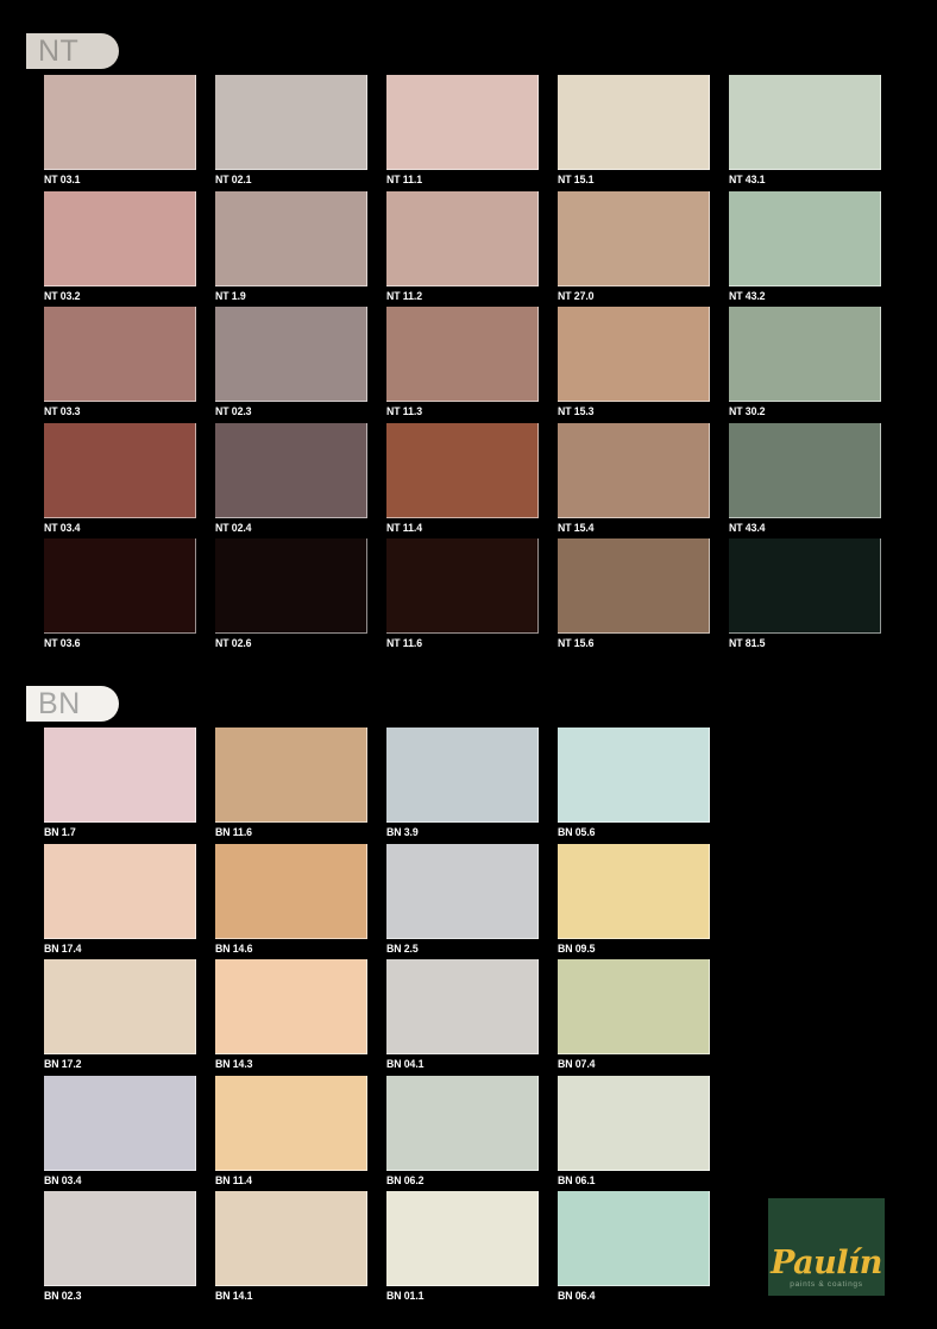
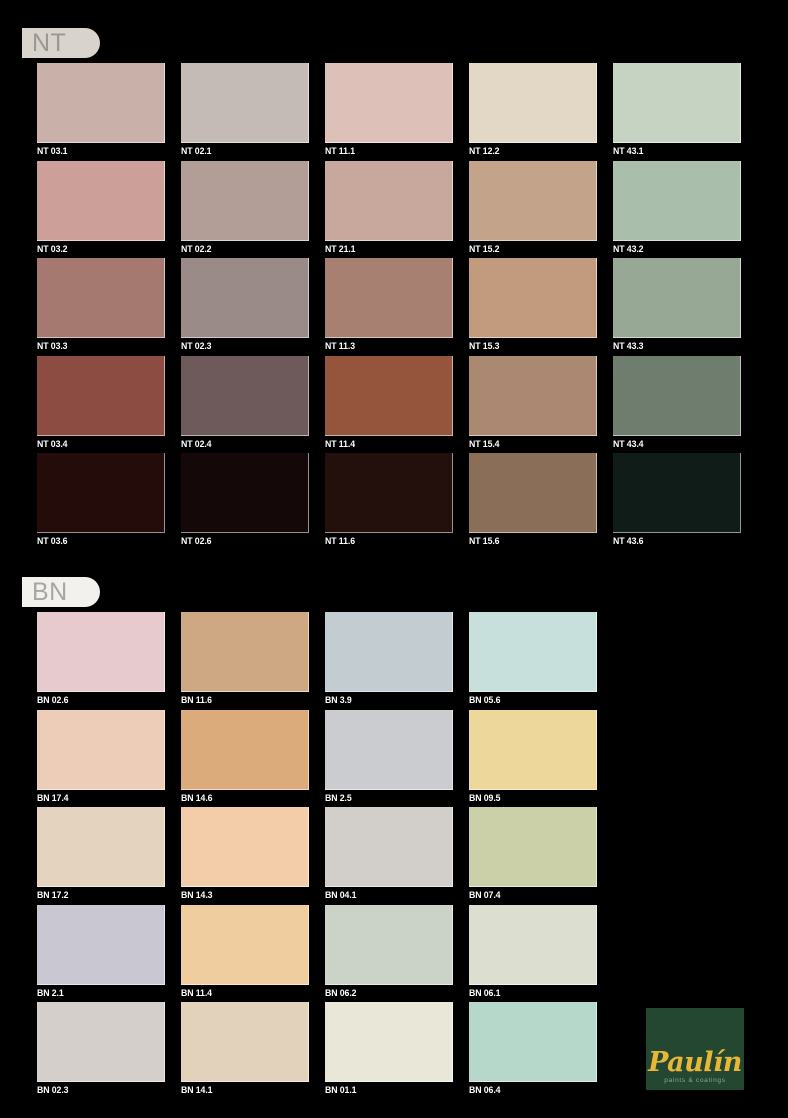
  NT
  NT 03.1
  NT 02.1
  NT 11.1
- NT 15.1
+ NT 12.2
  NT 43.1
  NT 03.2
- NT 1.9
+ NT 02.2
- NT 11.2
+ NT 21.1
- NT 27.0
+ NT 15.2
  NT 43.2
  NT 03.3
  NT 02.3
  NT 11.3
  NT 15.3
- NT 30.2
+ NT 43.3
  NT 03.4
  NT 02.4
  NT 11.4
  NT 15.4
  NT 43.4
  NT 03.6
  NT 02.6
  NT 11.6
  NT 15.6
- NT 81.5
+ NT 43.6
  BN
- BN 1.7
+ BN 02.6
  BN 11.6
  BN 3.9
  BN 05.6
  BN 17.4
  BN 14.6
  BN 2.5
  BN 09.5
  BN 17.2
  BN 14.3
  BN 04.1
  BN 07.4
- BN 03.4
+ BN 2.1
  BN 11.4
  BN 06.2
  BN 06.1
  BN 02.3
  BN 14.1
  BN 01.1
  BN 06.4
  Paulín
